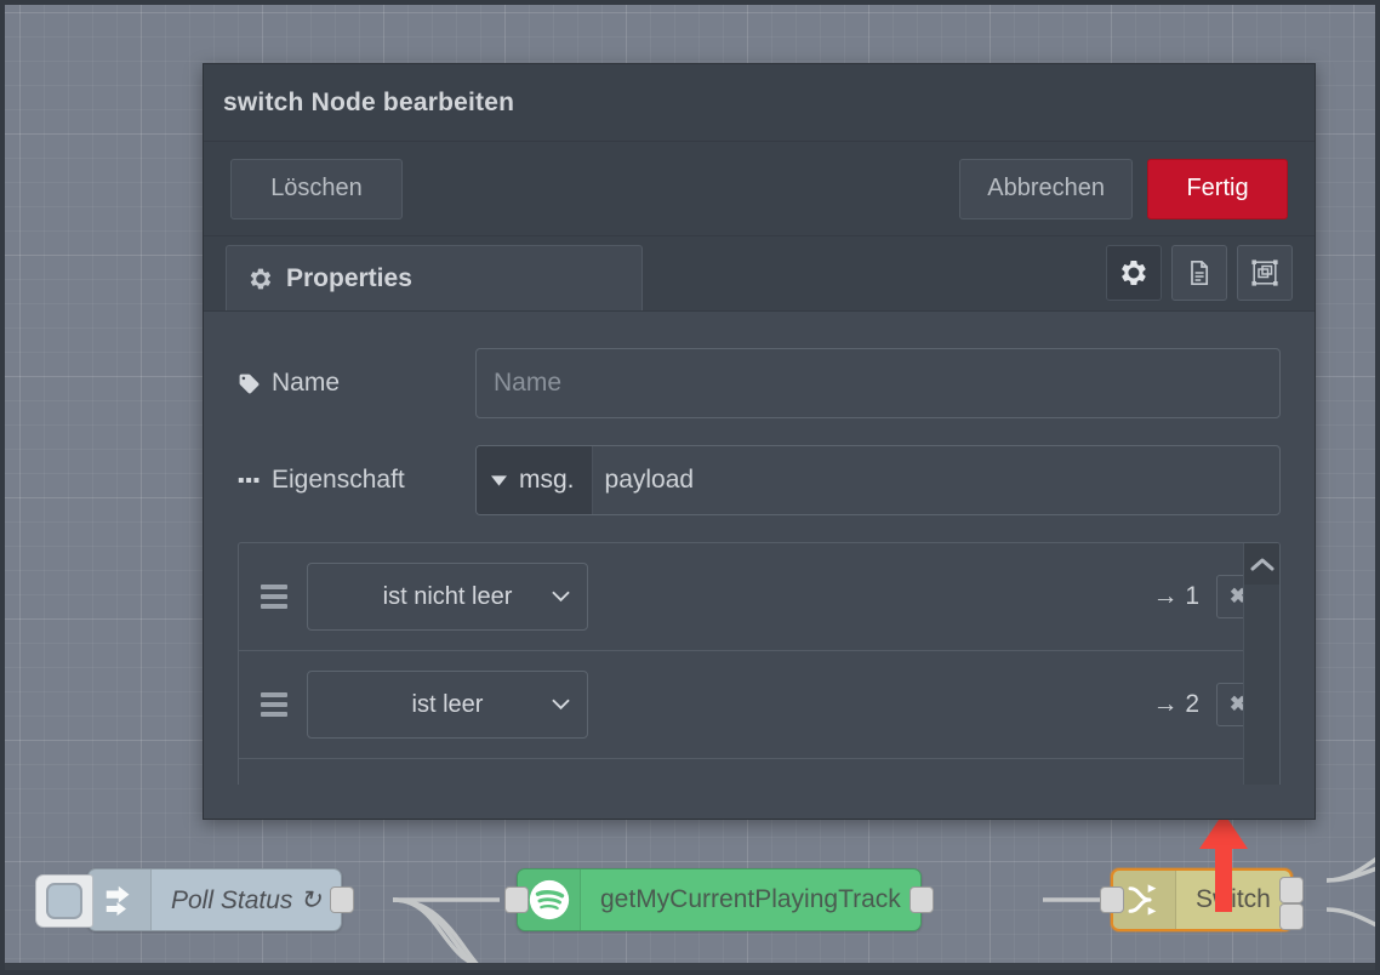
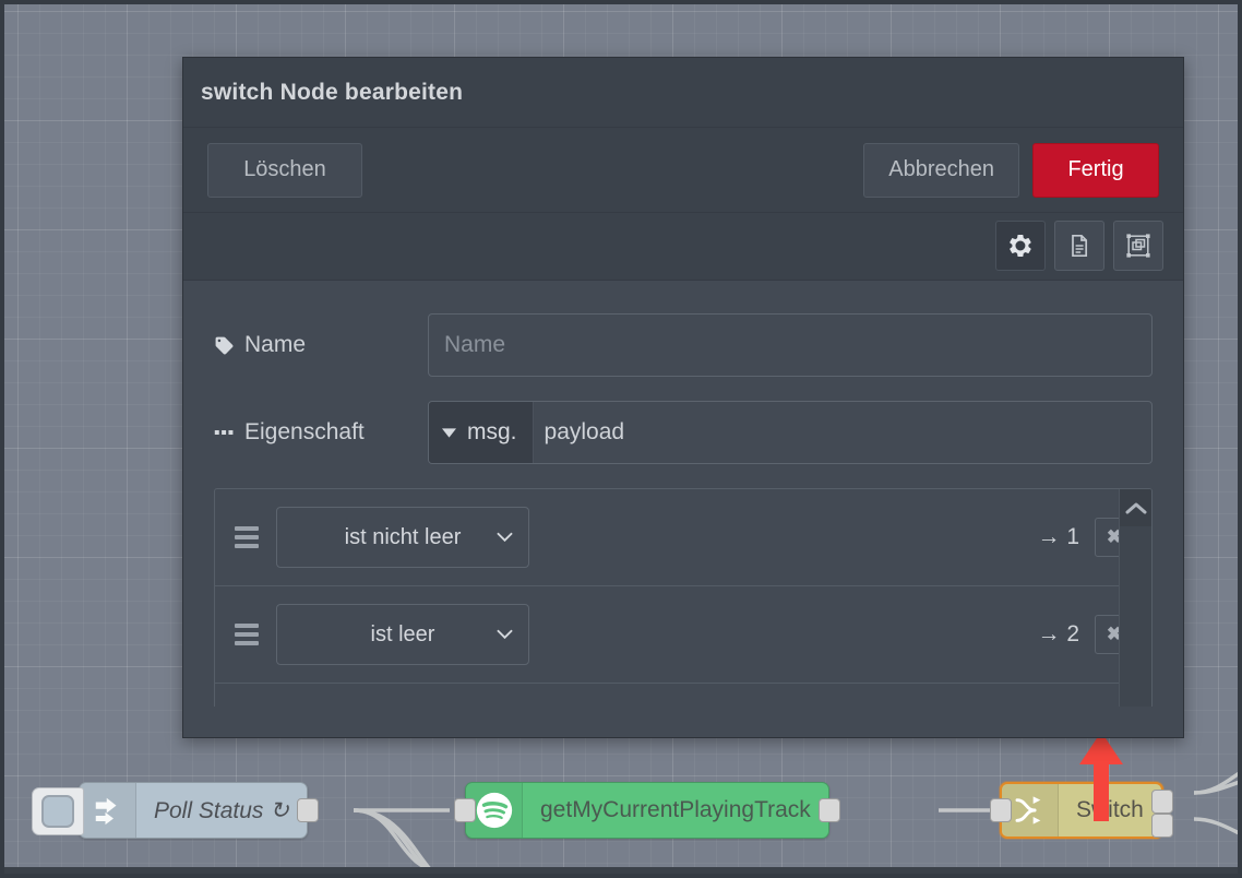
  Poll Status ↻
  getMyCurrentPlayingTrack
  Sitch
  switch Node bearbeiten
  Löschen
  Abbrechen
  Fertig
- Properties
  Name
  Name
  Eigenschaft
  msg.
  payload
  ist nicht leer
  → 1
  ✖
  ist leer
  → 2
  ✖
